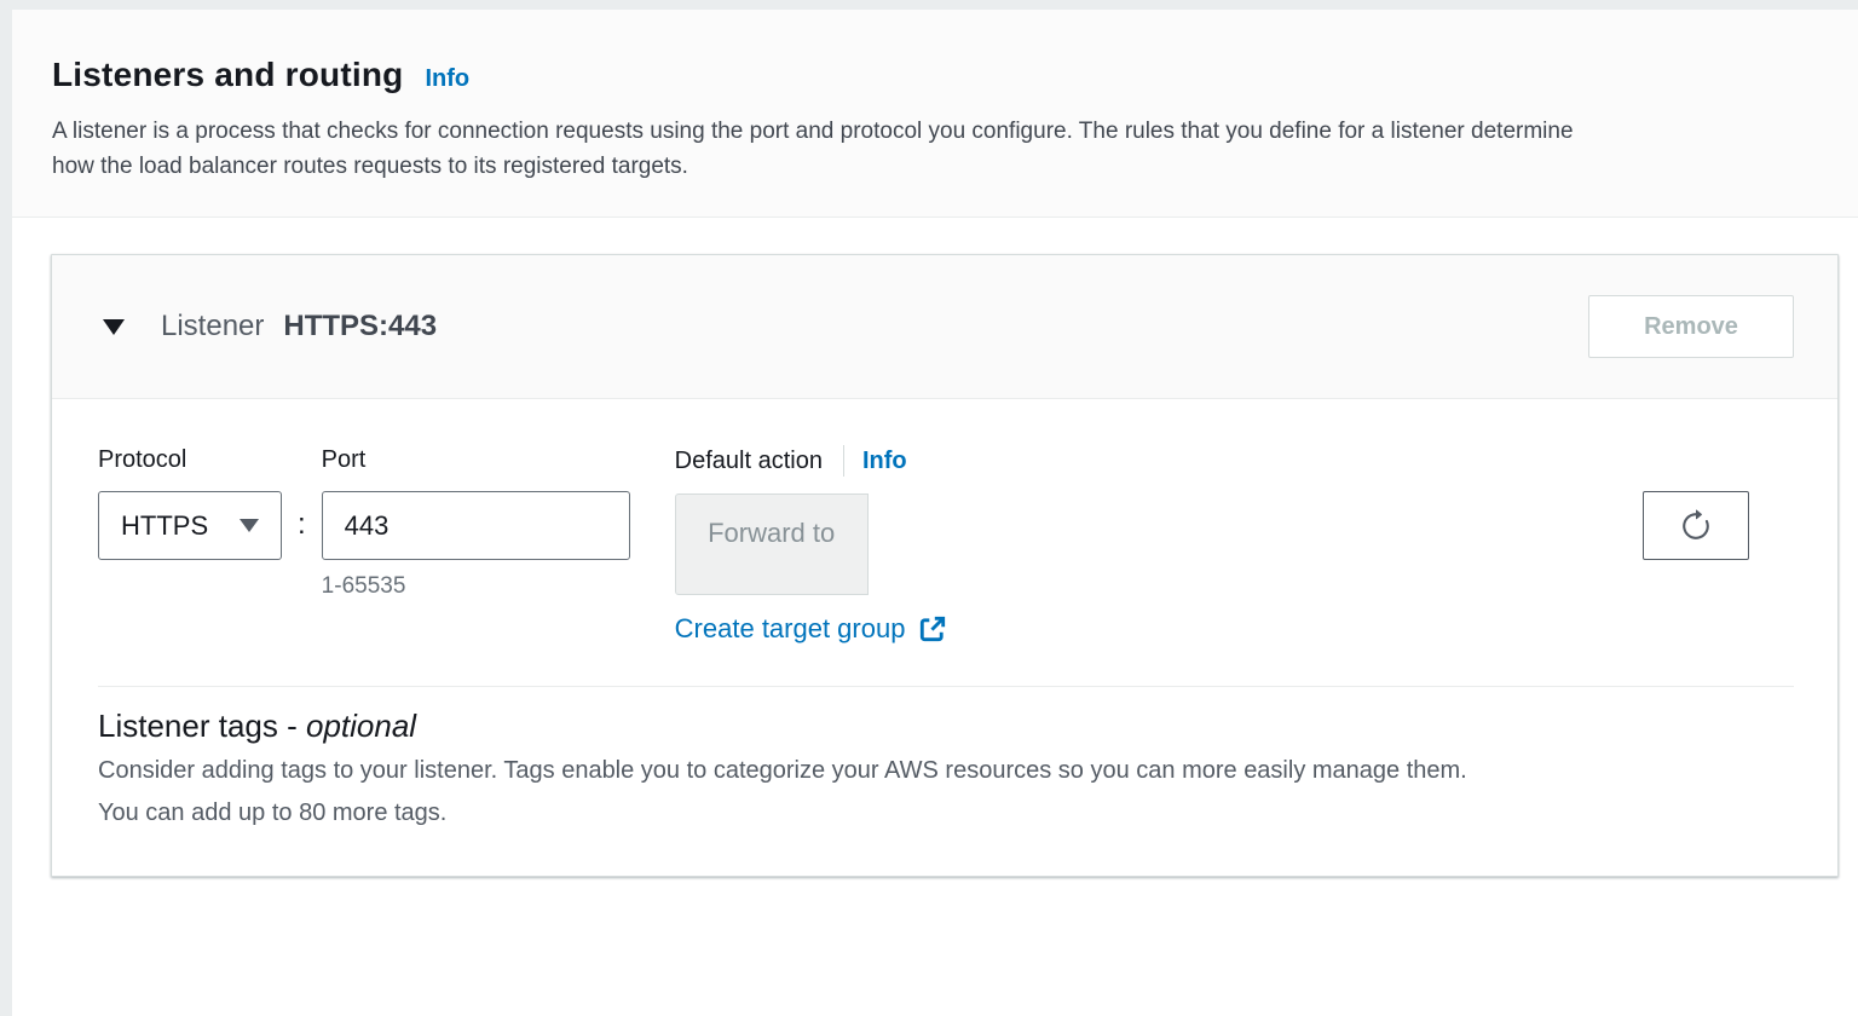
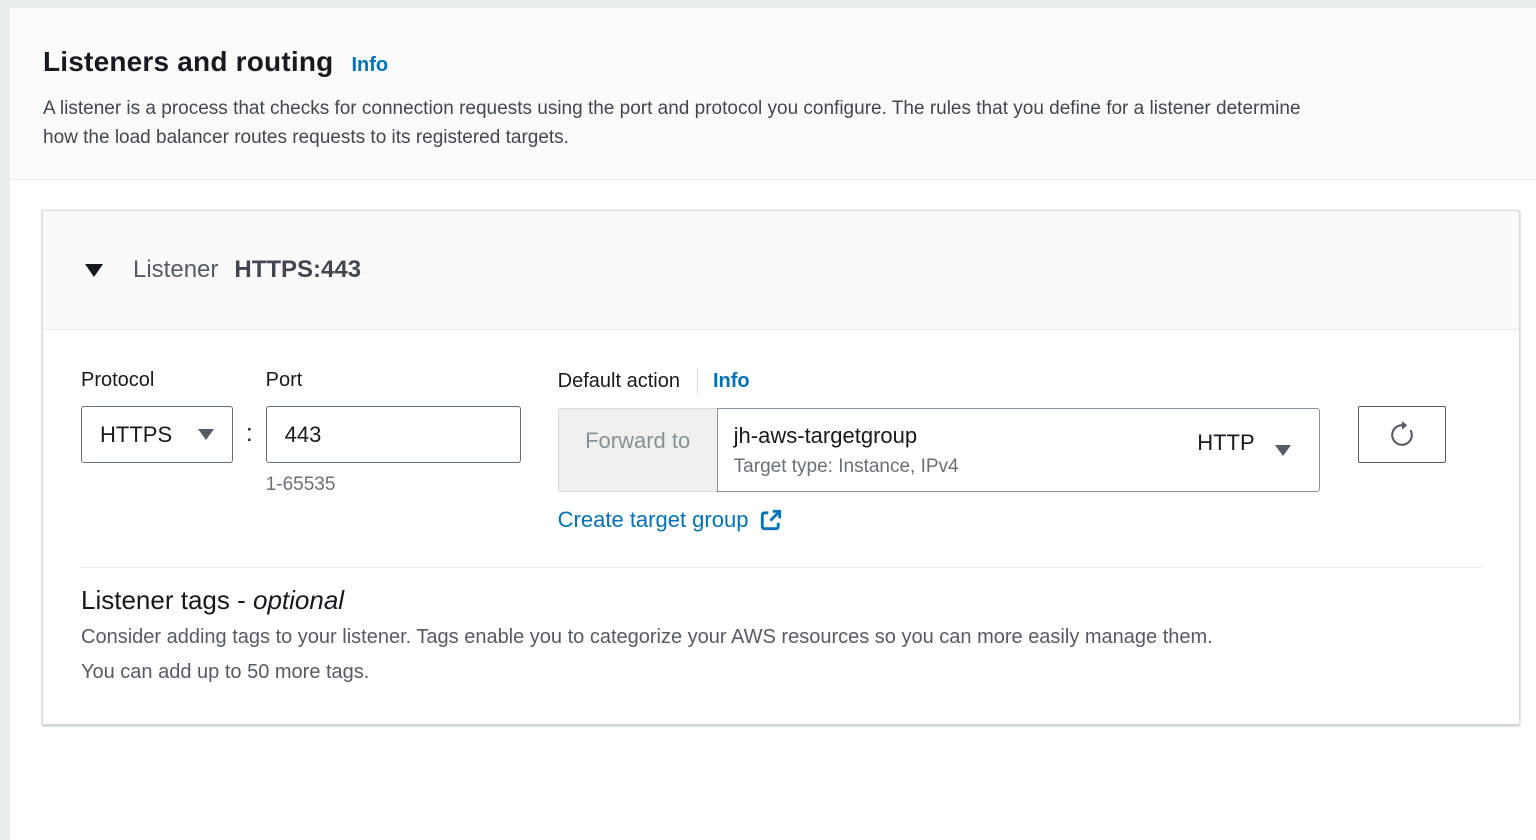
  Listeners and routing
  Info
  A listener is a process that checks for connection requests using the port and protocol you configure. The rules that you define for a listener determine
  how the load balancer routes requests to its registered targets.
  Listener
  HTTPS:443
- Remove
  Protocol
  HTTPS
  :
  Port
  443
  1-65535
  Default action
  Info
  Forward to
+ jh-aws-targetgroup
+ Target type: Instance, IPv4
+ HTTP
  Create target group
  Listener tags - optional
  Consider adding tags to your listener. Tags enable you to categorize your AWS resources so you can more easily manage them.
- You can add up to 80 more tags.
+ You can add up to 50 more tags.
